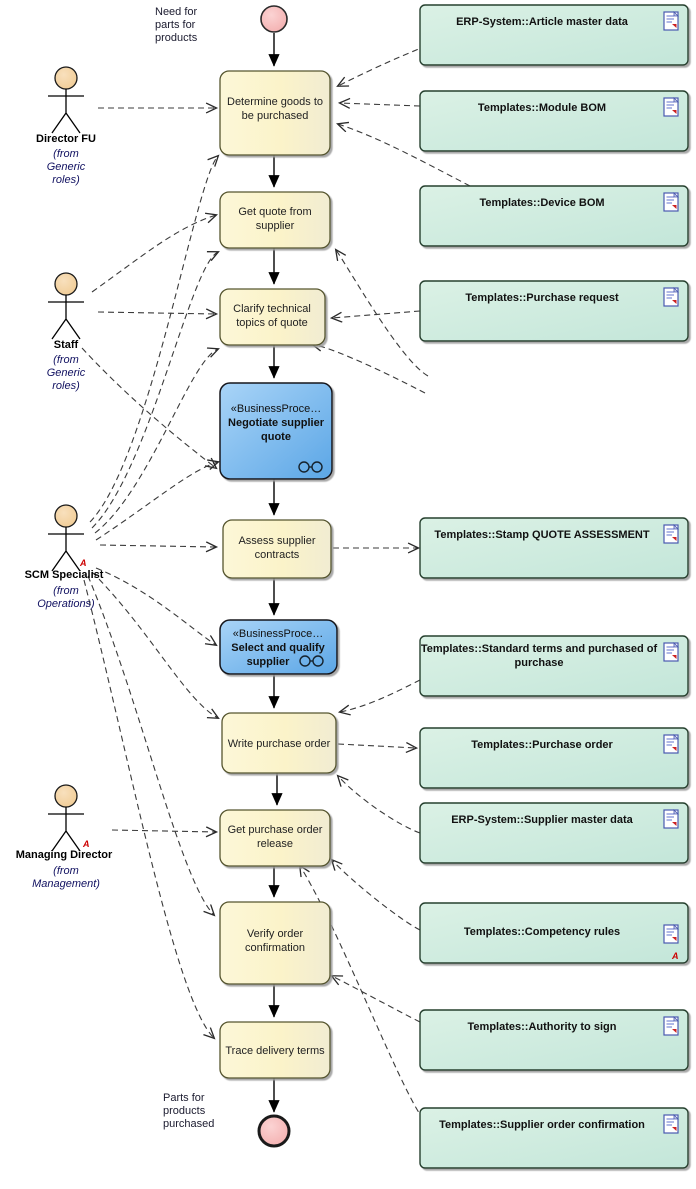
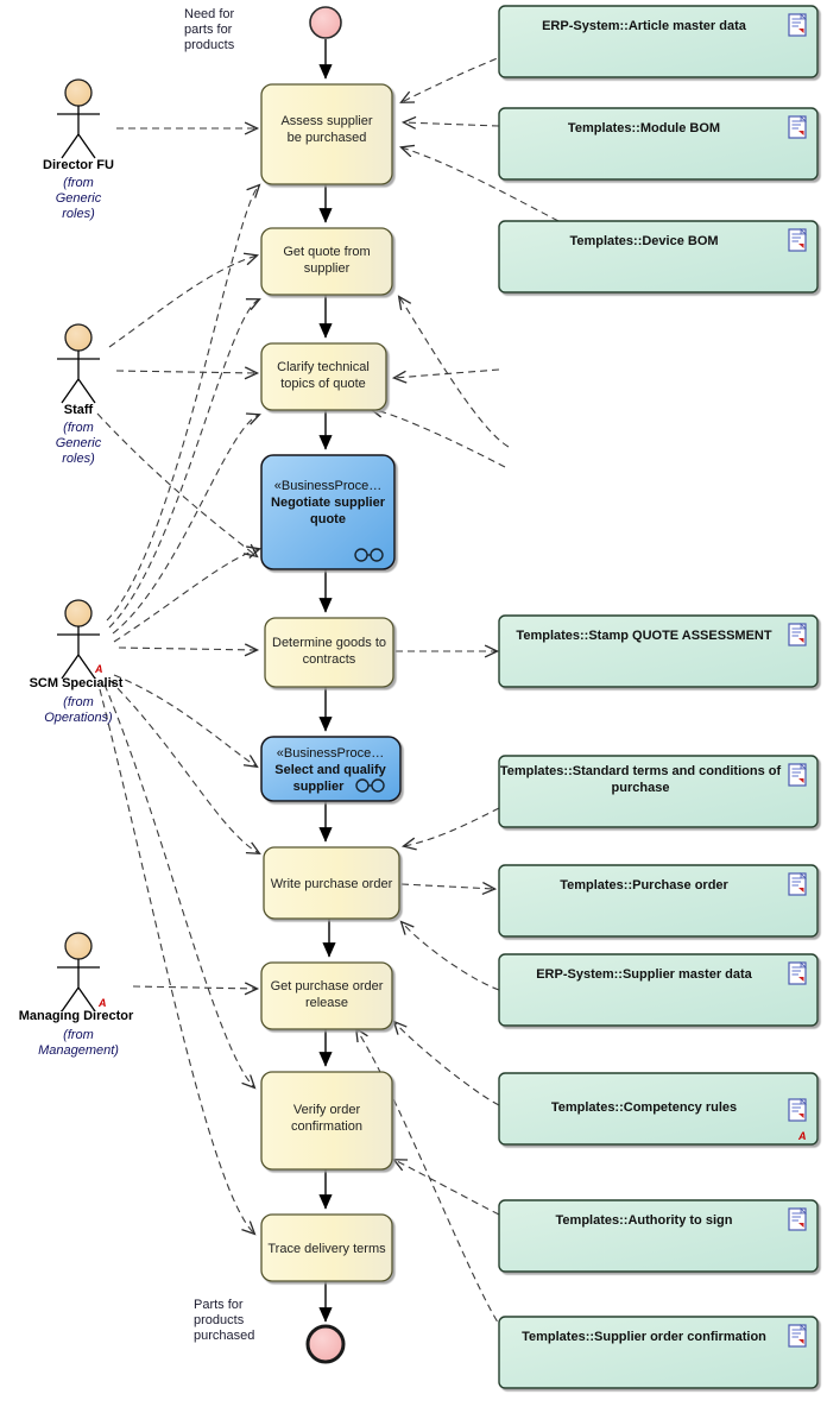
  Need for
  parts for
  products
  Parts for
  products
  purchased
  Director FU
  (from
  Generic
  roles)
  Staff
  (from
  Generic
  roles)
  SCM Specialist
  A
  (from
  Operations)
  Managing Director
  A
  (from
  Management)
- Determine goods to
+ Assess supplier
  be purchased
  Get quote from
  supplier
  Clarify technical
  topics of quote
  «BusinessProce…
  Negotiate supplier
  quote
- Assess supplier
+ Determine goods to
  contracts
  «BusinessProce…
  Select and qualify
  supplier
  Write purchase order
  Get purchase order
  release
  Verify order
  confirmation
  Trace delivery terms
  ERP-System::Article master data
  Templates::Module BOM
  Templates::Device BOM
- Templates::Purchase request
  Templates::Stamp QUOTE ASSESSMENT
- Templates::Standard terms and purchased of
+ Templates::Standard terms and conditions of
  purchase
  Templates::Purchase order
  ERP-System::Supplier master data
  Templates::Competency rules
  A
  Templates::Authority to sign
  Templates::Supplier order confirmation
